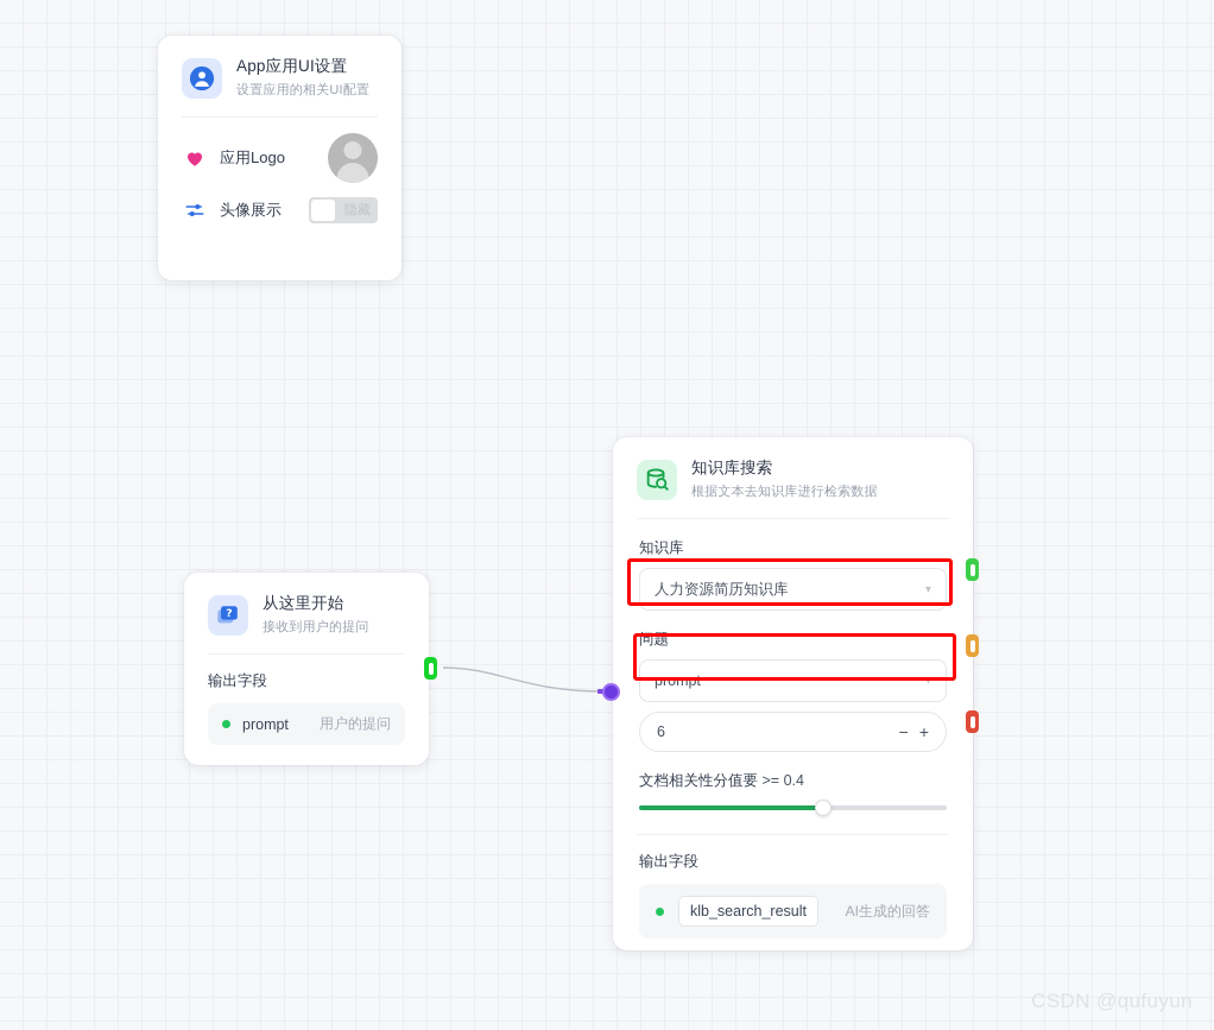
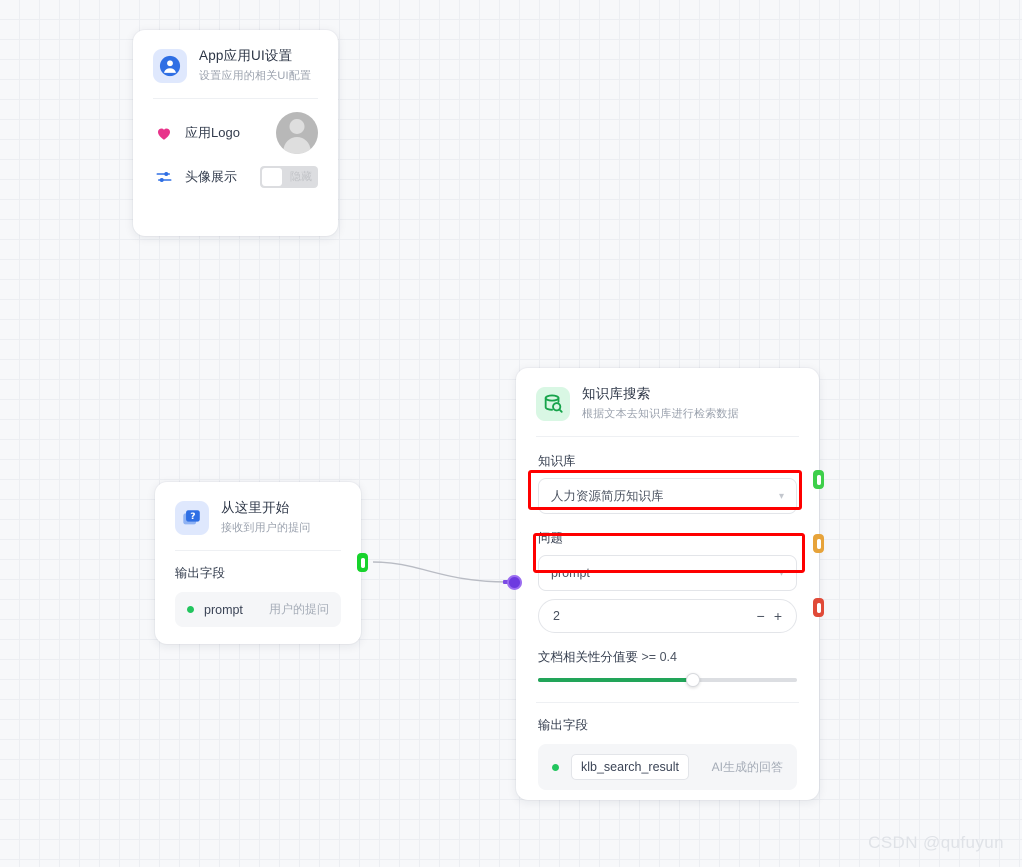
  App应用UI设置
  设置应用的相关UI配置
  应用Logo
  头像展示
  隐藏
  ?
  从这里开始
  接收到用户的提问
  输出字段
  prompt
  用户的提问
  知识库搜索
  根据文本去知识库进行检索数据
  知识库
  人力资源简历知识库
  ▾
  问题
  prompt
  ▾
- 6
+ 2
  −
  +
  文档相关性分值要 >= 0.4
  输出字段
  klb_search_result
  AI生成的回答
  CSDN @qufuyun
